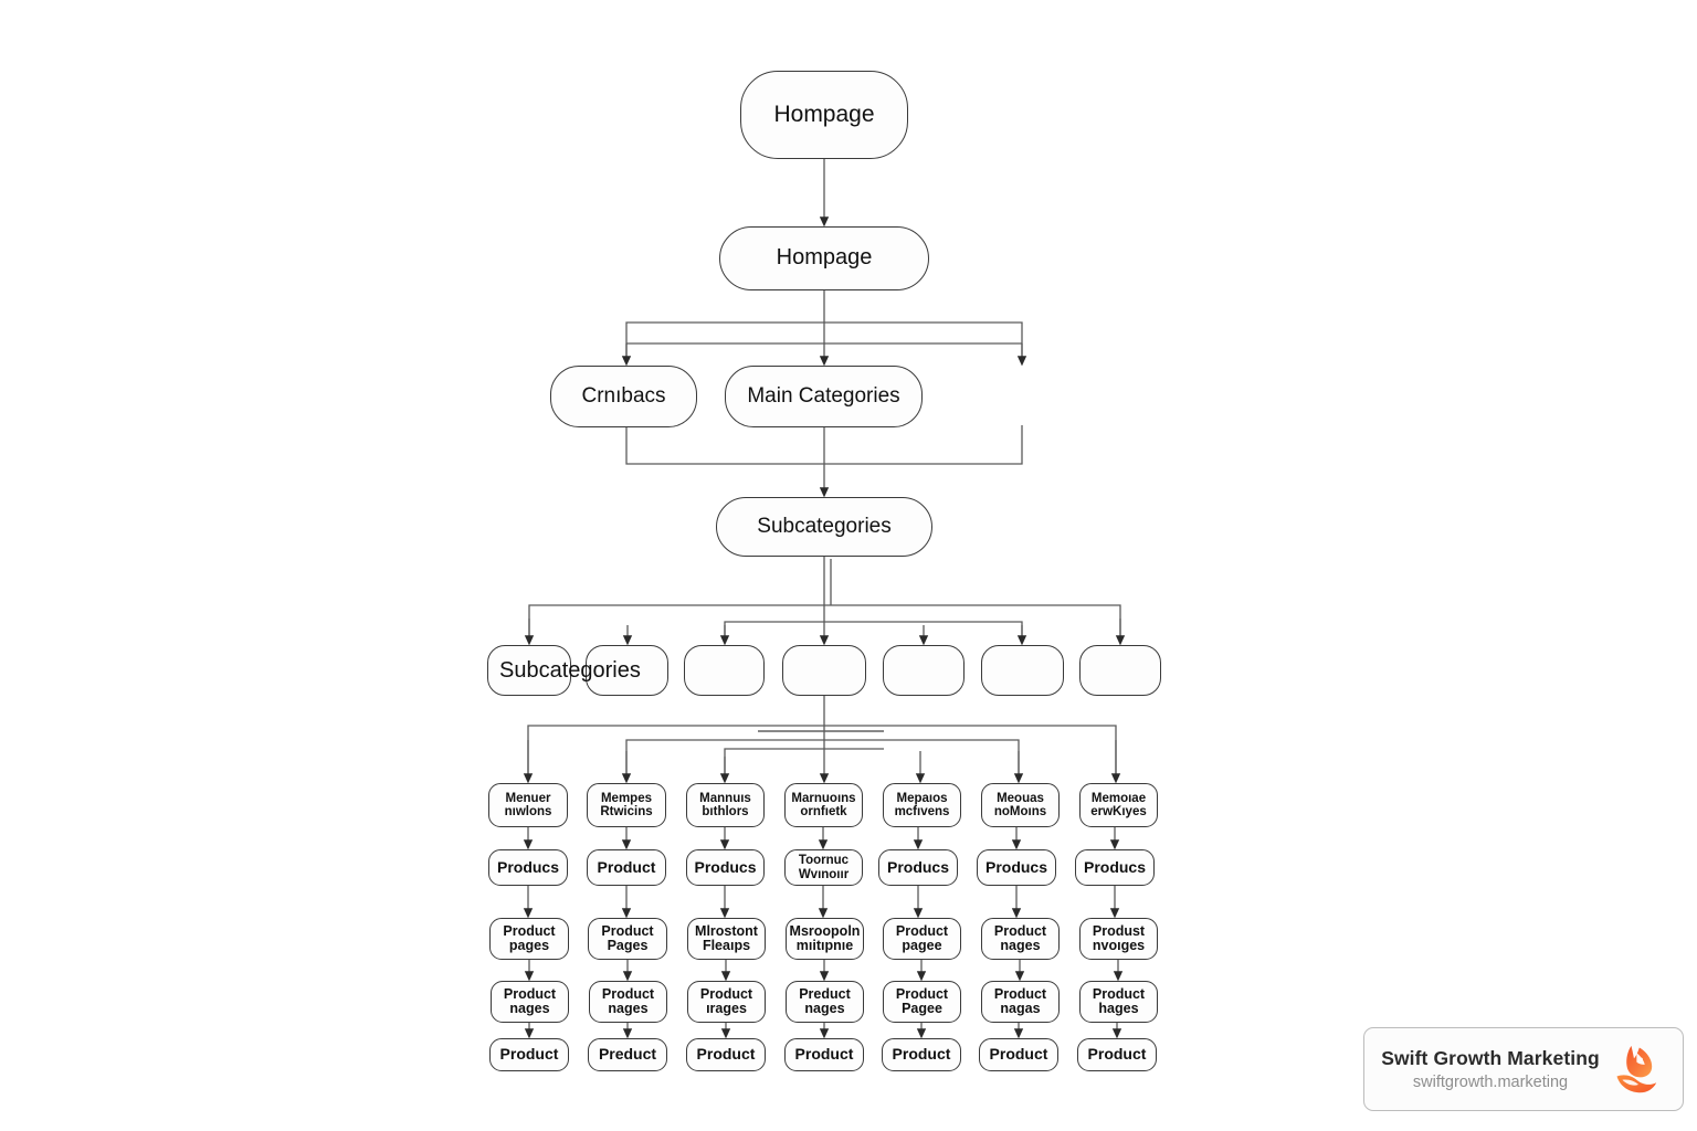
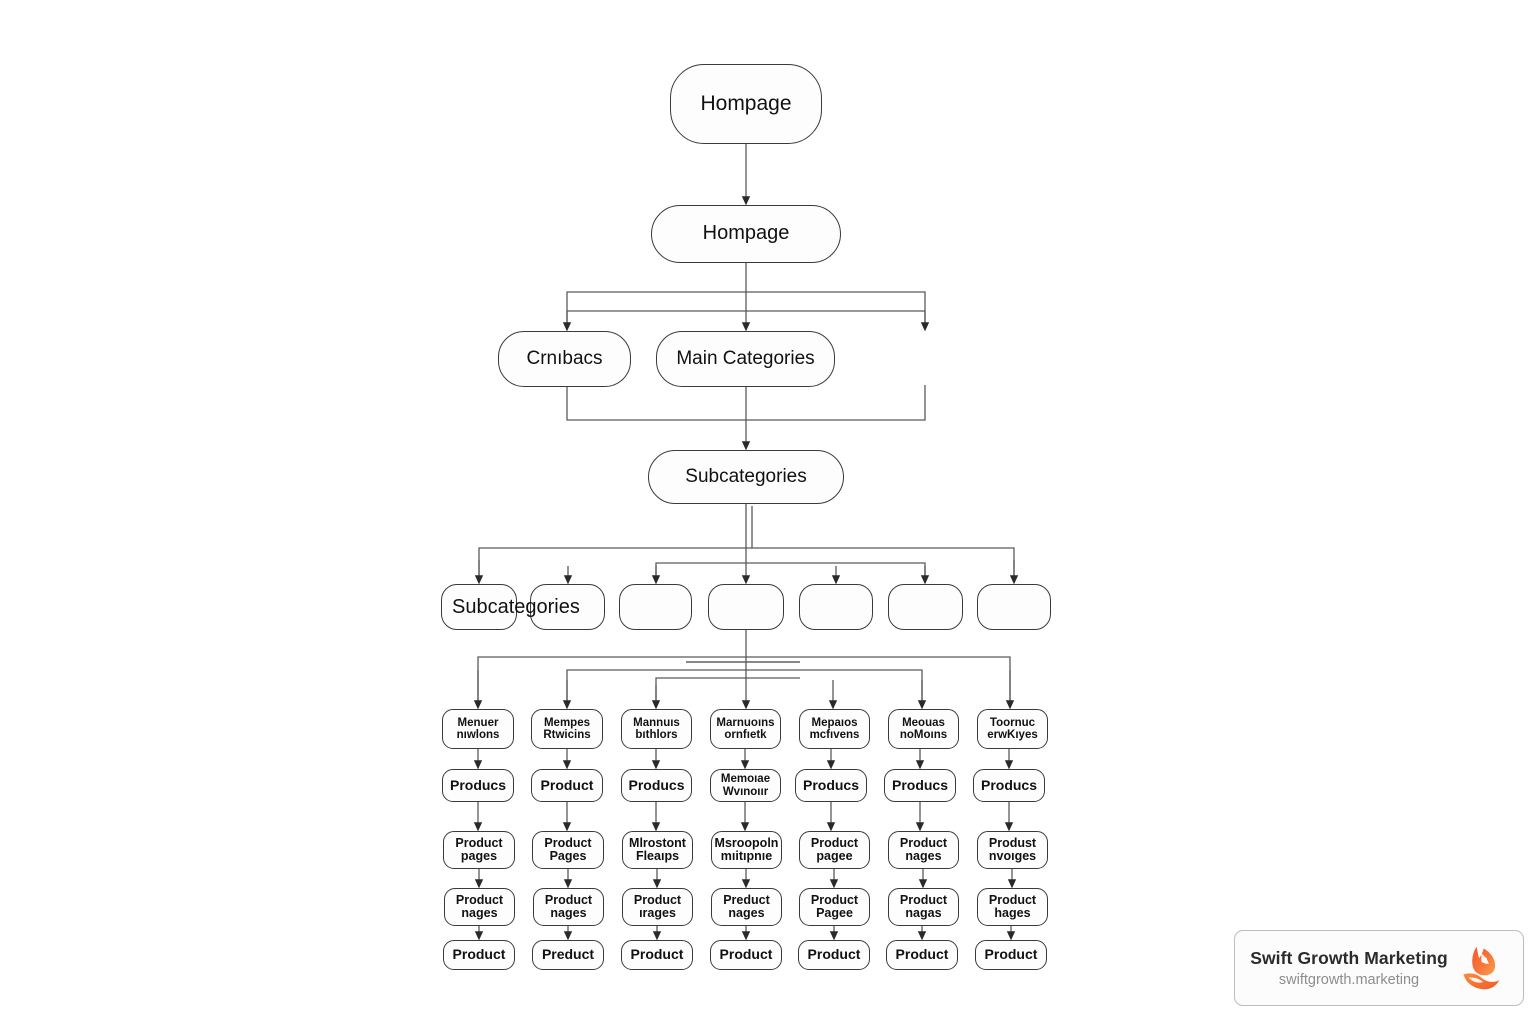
  Hompage
  Hompage
  Crnıbacs
  Main Categories
  Subcategories
  Subcategories
  Menuer
  nıwlons
  Mempes
  Rtwicins
  Mannuıs
  bıthlors
  Marnuoıns
  ornfıetk
  Mepaıos
  mcfıvens
  Meouas
  noMoıns
- Memoıae
+ Toornuc
  erwKıyes
  Producs
  Product
  Producs
- Toornuc
+ Memoıae
  Wvınoıır
  Producs
  Producs
  Producs
  Product
  pages
  Product
  Pages
  Mlrostont
  Fleaıps
  Msroopoln
  mıitıpnıe
  Product
  pagee
  Product
  nages
  Produst
  nvoıges
  Product
  nages
  Product
  nages
  Product
  ırages
  Preduct
  nages
  Product
  Pagee
  Product
  nagas
  Product
  hages
  Product
  Preduct
  Product
  Product
  Product
  Product
  Product
  Swift Growth Marketing
  swiftgrowth.marketing
